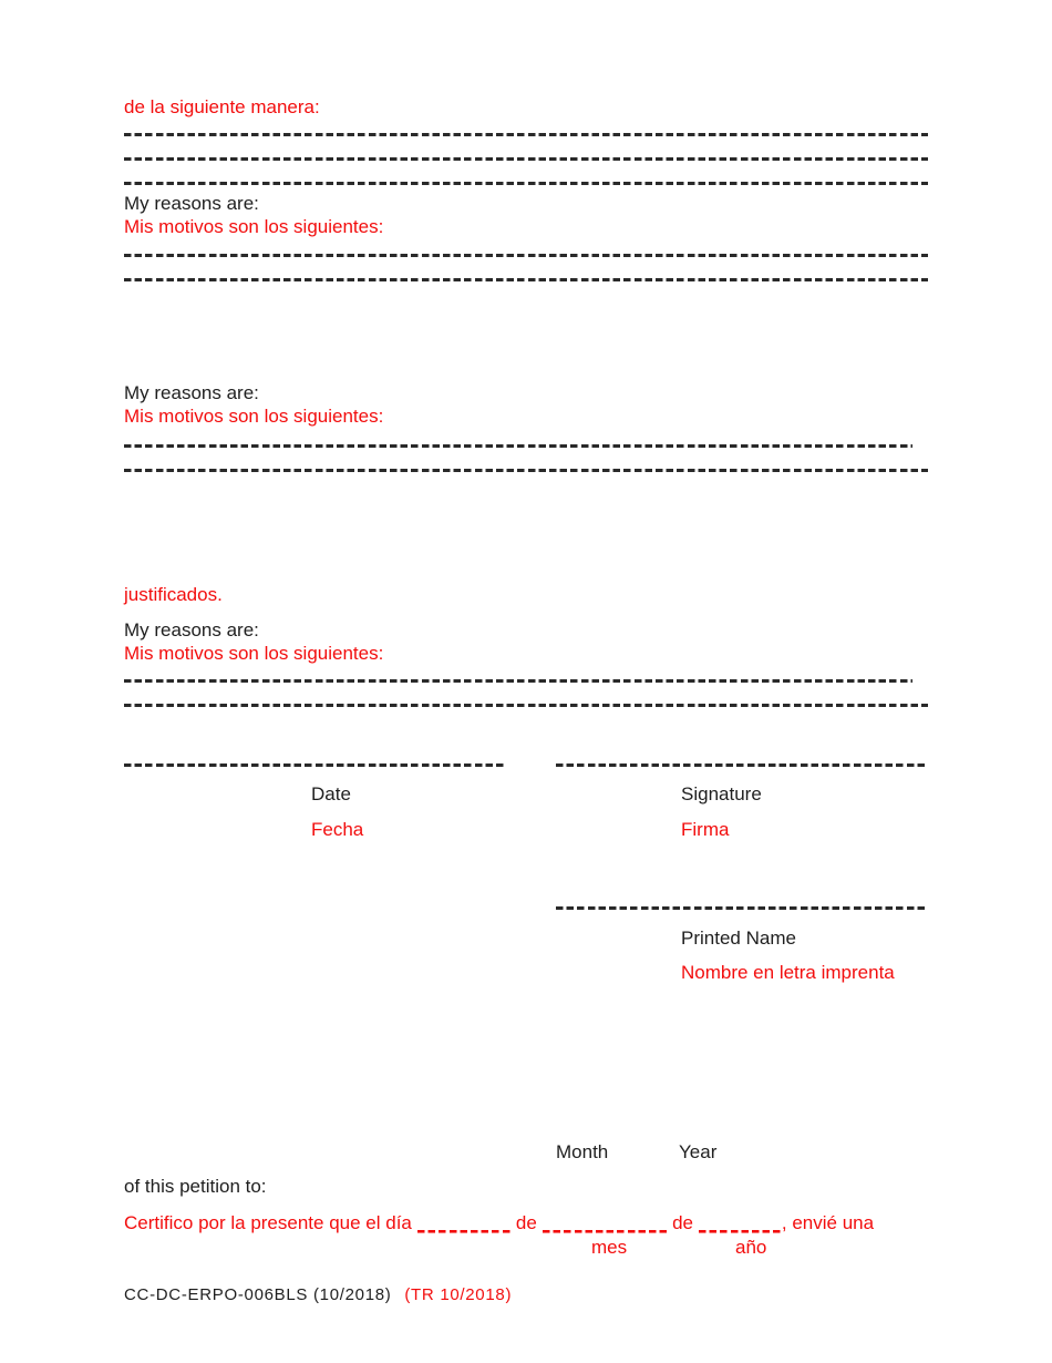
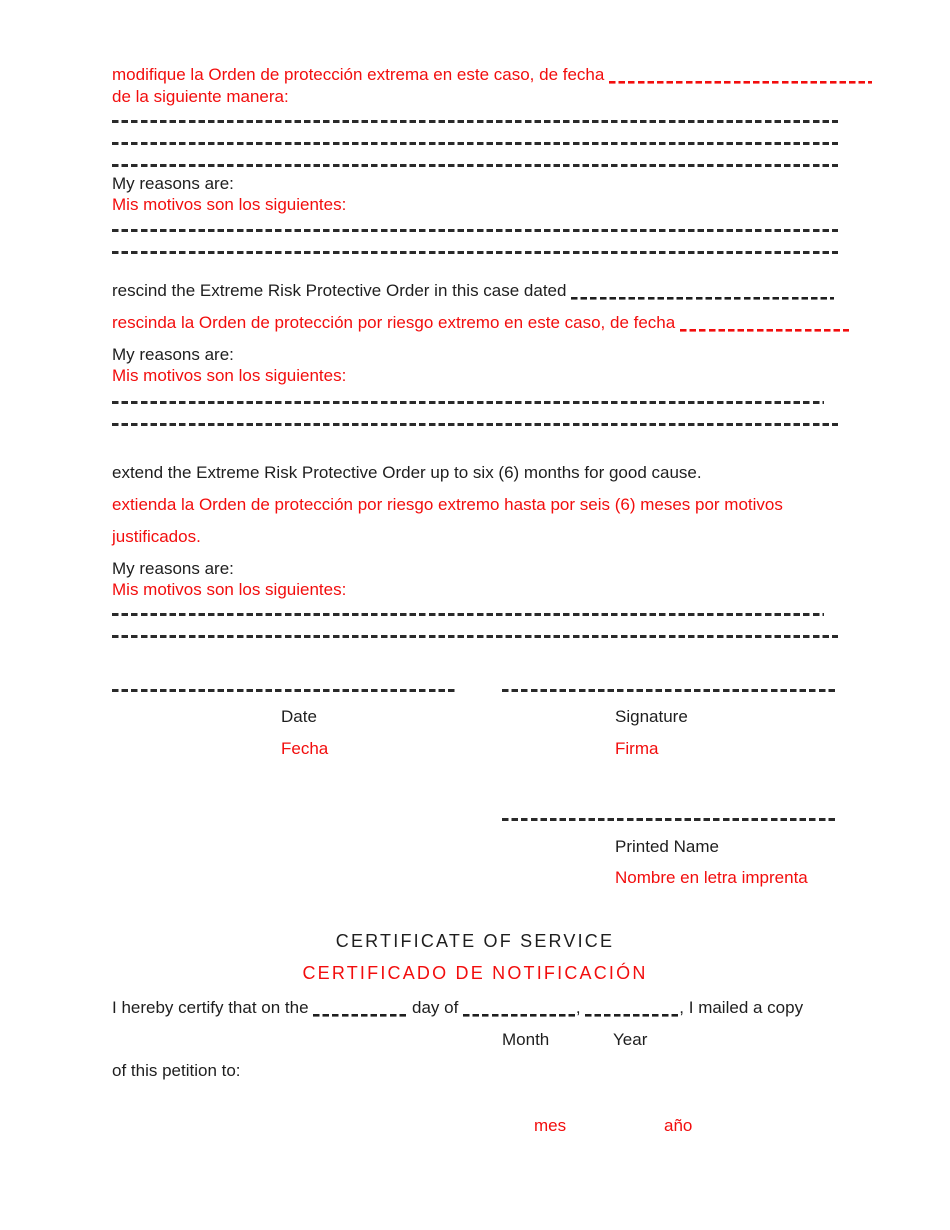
+ modifique la Orden de protección extrema en este caso, de fecha
  de la siguiente manera:
  My reasons are:
  Mis motivos son los siguientes:
+ rescind the Extreme Risk Protective Order in this case dated
+ rescinda la Orden de protección por riesgo extremo en este caso, de fecha
  My reasons are:
  Mis motivos son los siguientes:
+ extend the Extreme Risk Protective Order up to six (6) months for good cause.
+ extienda la Orden de protección por riesgo extremo hasta por seis (6) meses por motivos
  justificados.
  My reasons are:
  Mis motivos son los siguientes:
  Date
  Signature
  Fecha
  Firma
  Printed Name
  Nombre en letra imprenta
+ CERTIFICATE OF SERVICE
+ CERTIFICADO DE NOTIFICACIÓN
+ I hereby certify that on the day of , , I mailed a copy
  Month
  Year
  of this petition to:
- Certifico por la presente que el día de de , envié una
  mes
  año
- CC-DC-ERPO-006BLS (10/2018) (TR 10/2018)
